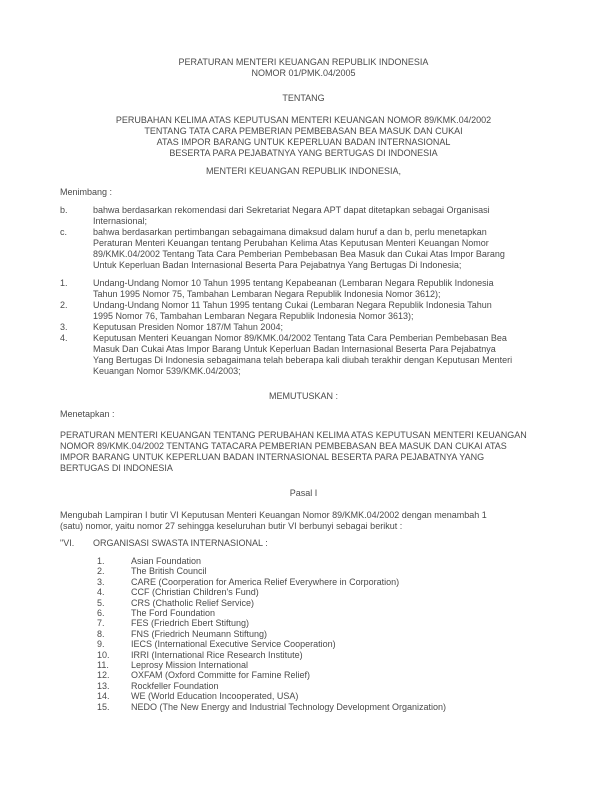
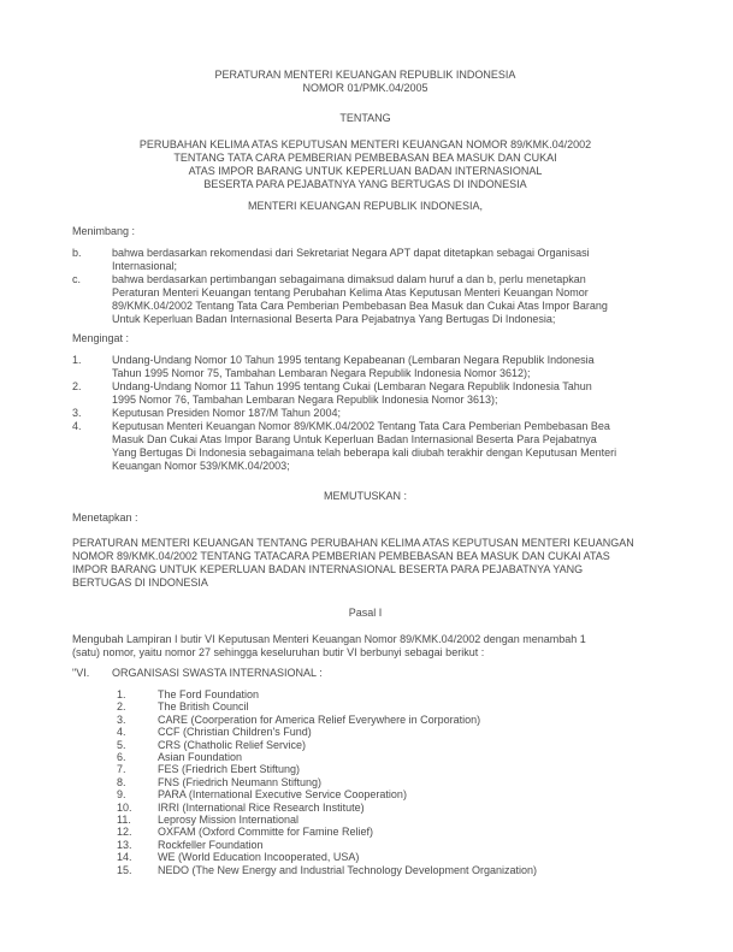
  PERATURAN MENTERI KEUANGAN REPUBLIK INDONESIA
  NOMOR 01/PMK.04/2005
  TENTANG
  PERUBAHAN KELIMA ATAS KEPUTUSAN MENTERI KEUANGAN NOMOR 89/KMK.04/2002
  TENTANG TATA CARA PEMBERIAN PEMBEBASAN BEA MASUK DAN CUKAI
  ATAS IMPOR BARANG UNTUK KEPERLUAN BADAN INTERNASIONAL
  BESERTA PARA PEJABATNYA YANG BERTUGAS DI INDONESIA
  MENTERI KEUANGAN REPUBLIK INDONESIA,
  Menimbang :
  b.
  bahwa berdasarkan rekomendasi dari Sekretariat Negara APT dapat ditetapkan sebagai Organisasi Internasional;
  c.
  bahwa berdasarkan pertimbangan sebagaimana dimaksud dalam huruf a dan b, perlu menetapkan Peraturan Menteri Keuangan tentang Perubahan Kelima Atas Keputusan Menteri Keuangan Nomor 89/KMK.04/2002 Tentang Tata Cara Pemberian Pembebasan Bea Masuk dan Cukai Atas Impor Barang Untuk Keperluan Badan Internasional Beserta Para Pejabatnya Yang Bertugas Di Indonesia;
+ Mengingat :
  1.
  Undang-Undang Nomor 10 Tahun 1995 tentang Kepabeanan (Lembaran Negara Republik Indonesia Tahun 1995 Nomor 75, Tambahan Lembaran Negara Republik Indonesia Nomor 3612);
  2.
  Undang-Undang Nomor 11 Tahun 1995 tentang Cukai (Lembaran Negara Republik Indonesia Tahun 1995 Nomor 76, Tambahan Lembaran Negara Republik Indonesia Nomor 3613);
  3.
  Keputusan Presiden Nomor 187/M Tahun 2004;
  4.
  Keputusan Menteri Keuangan Nomor 89/KMK.04/2002 Tentang Tata Cara Pemberian Pembebasan Bea Masuk Dan Cukai Atas Impor Barang Untuk Keperluan Badan Internasional Beserta Para Pejabatnya Yang Bertugas Di Indonesia sebagaimana telah beberapa kali diubah terakhir dengan Keputusan Menteri Keuangan Nomor 539/KMK.04/2003;
  MEMUTUSKAN :
  Menetapkan :
  PERATURAN MENTERI KEUANGAN TENTANG PERUBAHAN KELIMA ATAS KEPUTUSAN MENTERI KEUANGAN NOMOR 89/KMK.04/2002 TENTANG TATACARA PEMBERIAN PEMBEBASAN BEA MASUK DAN CUKAI ATAS IMPOR BARANG UNTUK KEPERLUAN BADAN INTERNASIONAL BESERTA PARA PEJABATNYA YANG BERTUGAS DI INDONESIA
  Pasal I
  Mengubah Lampiran I butir VI Keputusan Menteri Keuangan Nomor 89/KMK.04/2002 dengan menambah 1 (satu) nomor, yaitu nomor 27 sehingga keseluruhan butir VI berbunyi sebagai berikut :
  "VI.
  ORGANISASI SWASTA INTERNASIONAL :
  1.
- Asian Foundation
+ The Ford Foundation
  2.
  The British Council
  3.
  CARE (Coorperation for America Relief Everywhere in Corporation)
  4.
  CCF (Christian Children's Fund)
  5.
  CRS (Chatholic Relief Service)
  6.
- The Ford Foundation
+ Asian Foundation
  7.
  FES (Friedrich Ebert Stiftung)
  8.
  FNS (Friedrich Neumann Stiftung)
  9.
- IECS (International Executive Service Cooperation)
+ PARA (International Executive Service Cooperation)
  10.
  IRRI (International Rice Research Institute)
  11.
  Leprosy Mission International
  12.
  OXFAM (Oxford Committe for Famine Relief)
  13.
  Rockfeller Foundation
  14.
  WE (World Education Incooperated, USA)
  15.
  NEDO (The New Energy and Industrial Technology Development Organization)
